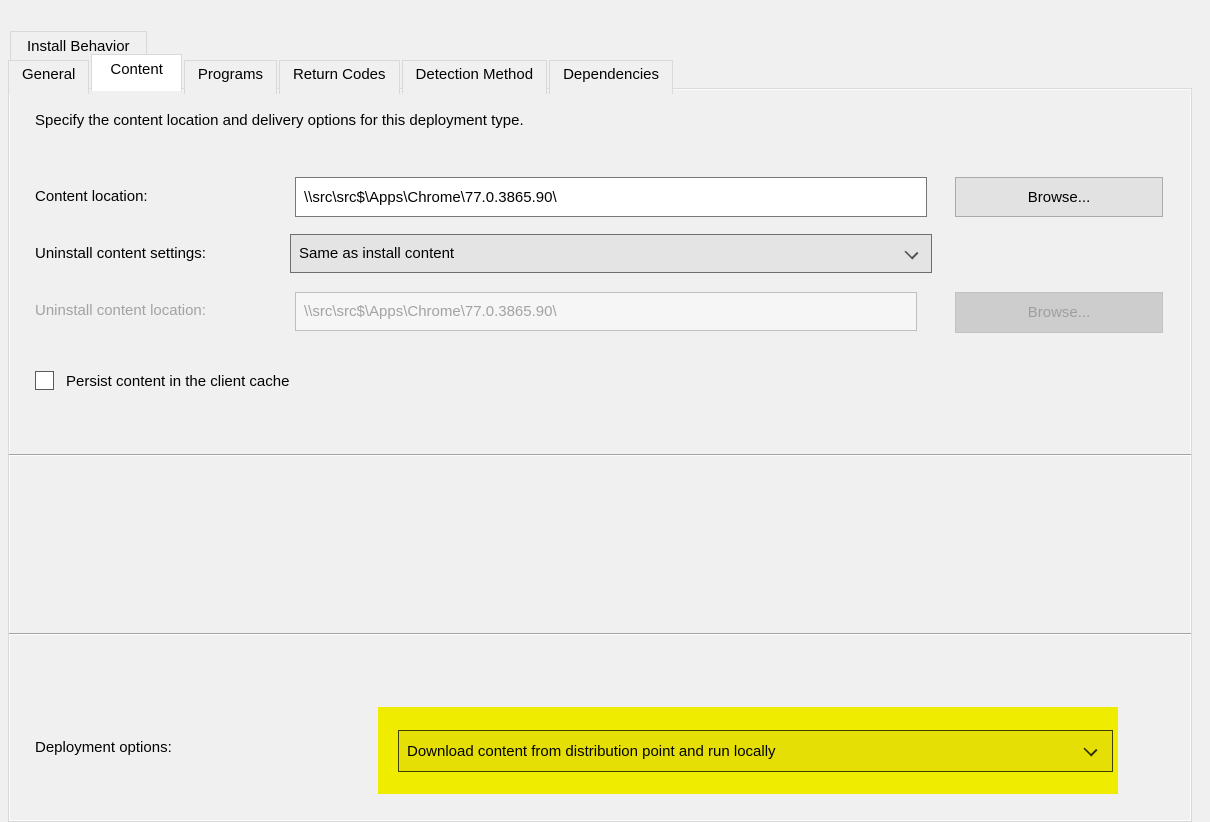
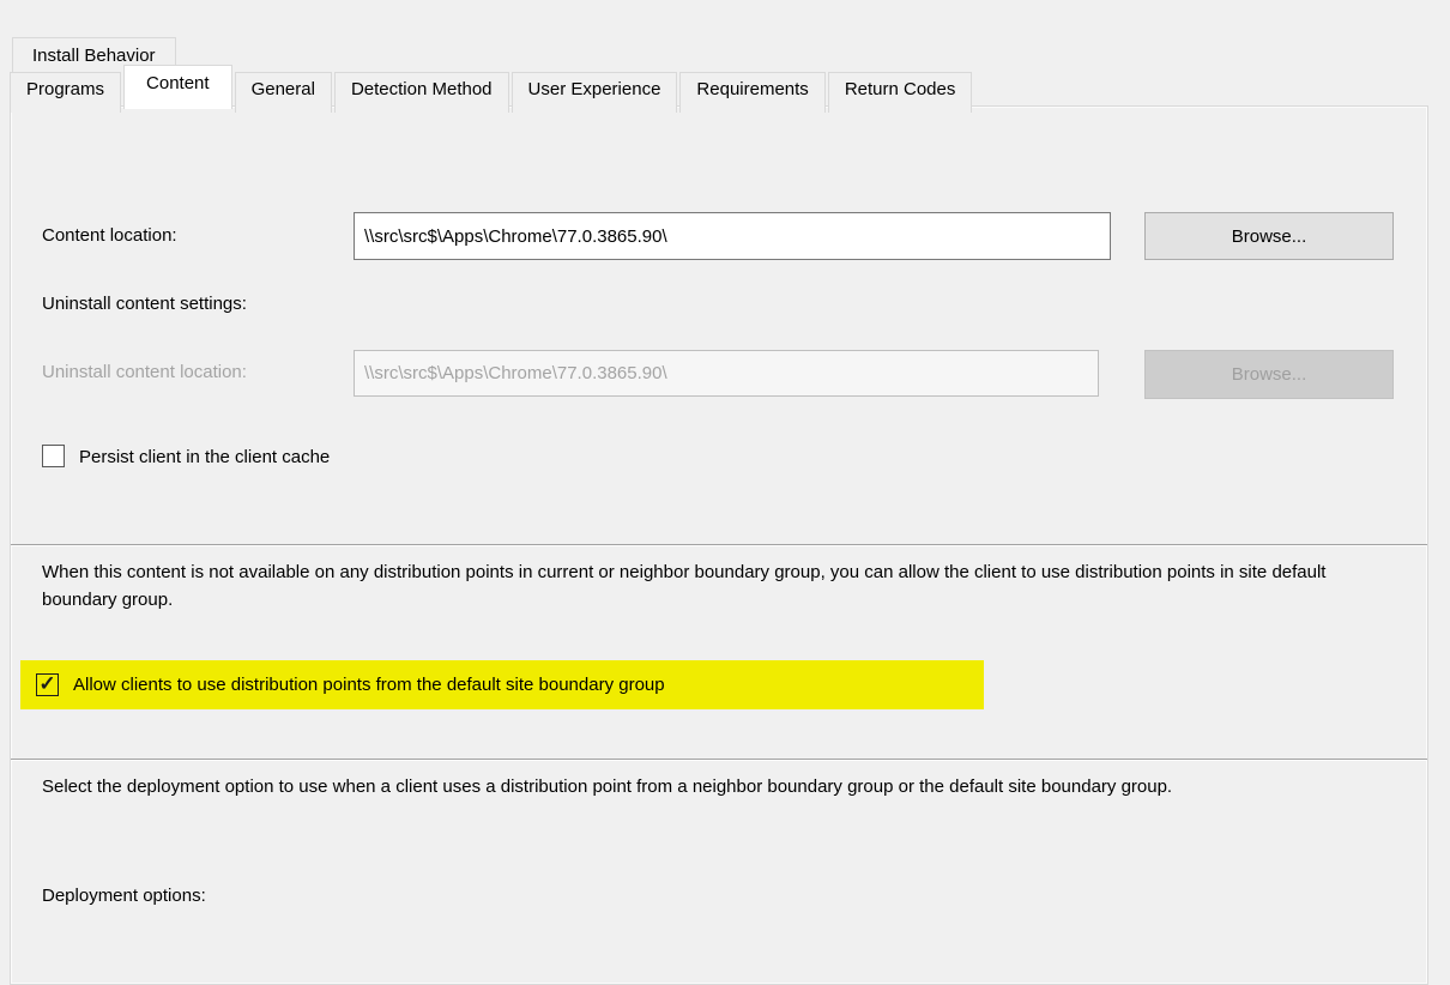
  Install Behavior
- General
+ Programs
  Content
- Programs
+ General
- Return Codes
+ Detection Method
+ User Experience
+ Requirements
- Detection Method
+ Return Codes
- Dependencies
- Specify the content location and delivery options for this deployment type.
  Content location:
  \\src\src$\Apps\Chrome\77.0.3865.90\
  Browse...
  Uninstall content settings:
- Same as install content
  Uninstall content location:
  \\src\src$\Apps\Chrome\77.0.3865.90\
  Browse...
- Persist content in the client cache
+ Persist client in the client cache
+ When this content is not available on any distribution points in current or neighbor boundary group, you can allow the client to use distribution points in site default boundary group.
+ Allow clients to use distribution points from the default site boundary group
+ Select the deployment option to use when a client uses a distribution point from a neighbor boundary group or the default site boundary group.
  Deployment options:
- Download content from distribution point and run locally
